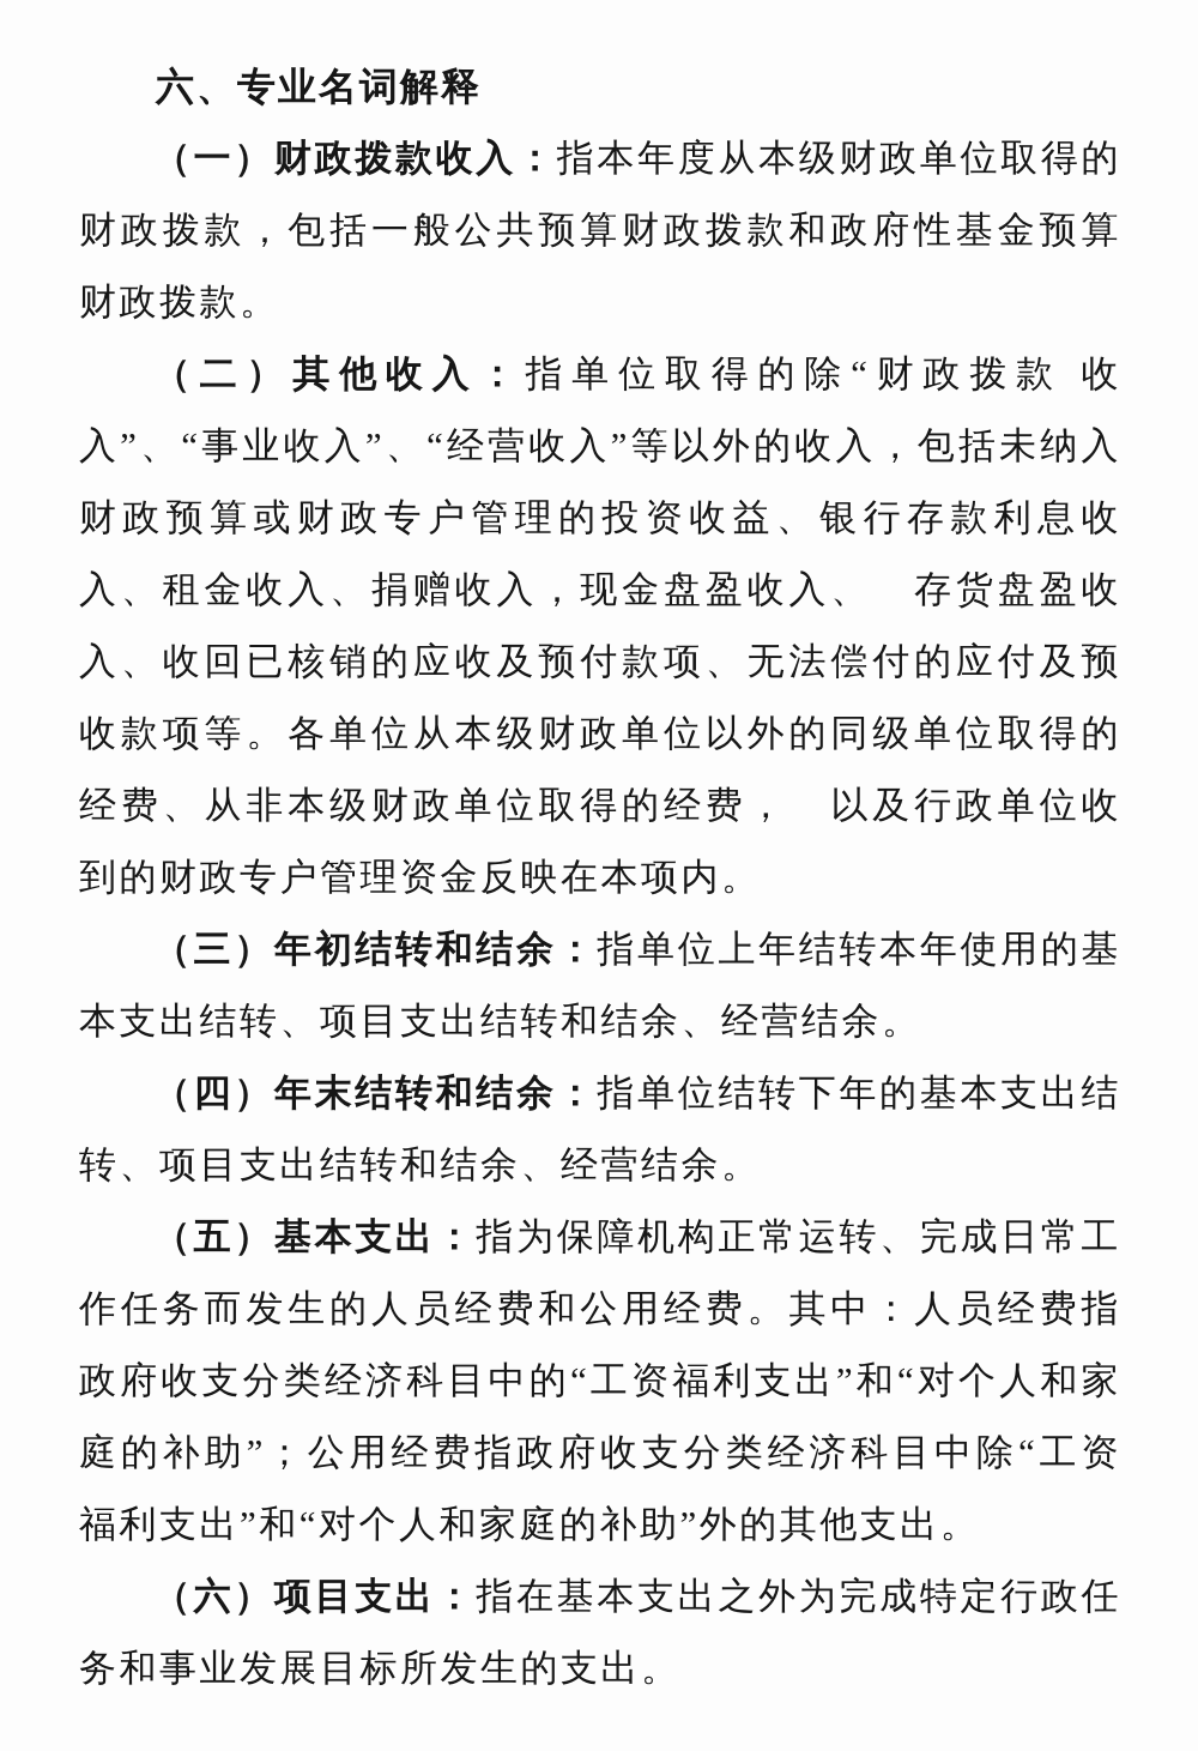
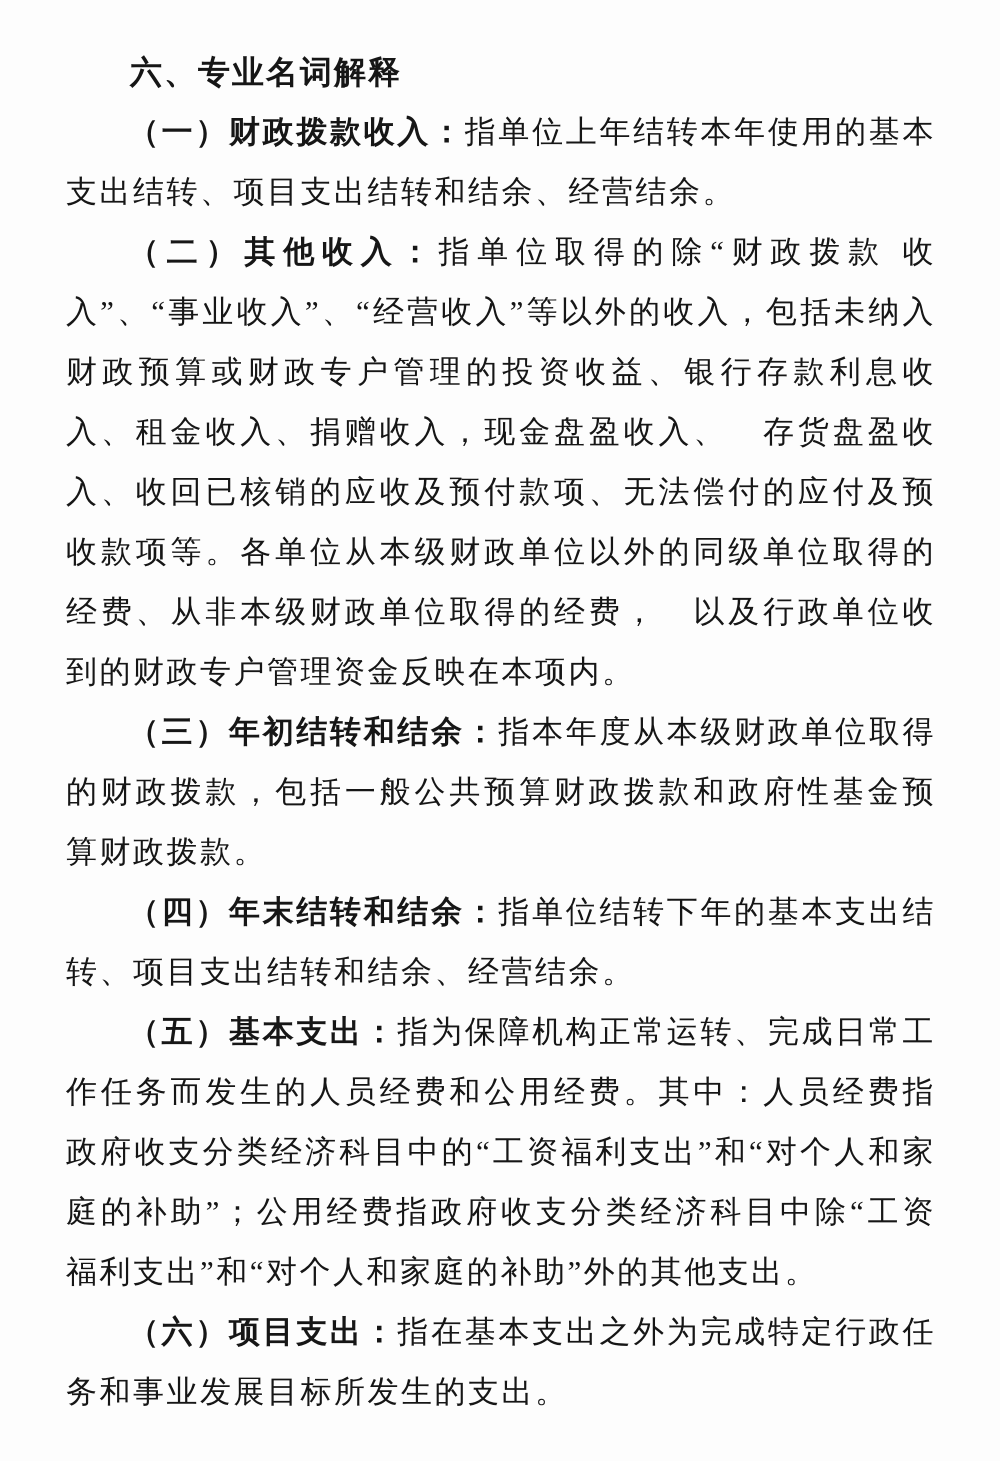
  六、专业名词解释
- （一）财政拨款收入：指本年度从本级财政单位取得的财政拨款，包括一般公共预算财政拨款和政府性基金预算财政拨款。
+ （一）财政拨款收入：指单位上年结转本年使用的基本支出结转、项目支出结转和结余、经营结余。
  （二）其他收入：指单位取得的除“财政拨款 收入”、“事业收入”、“经营收入”等以外的收入，包括未纳入财政预算或财政专户管理的投资收益、银行存款利息收入、租金收入、捐赠收入，现金盘盈收入、 存货盘盈收入、收回已核销的应收及预付款项、无法偿付的应付及预收款项等。各单位从本级财政单位以外的同级单位取得的经费、从非本级财政单位取得的经费， 以及行政单位收到的财政专户管理资金反映在本项内。
- （三）年初结转和结余：指单位上年结转本年使用的基本支出结转、项目支出结转和结余、经营结余。
+ （三）年初结转和结余：指本年度从本级财政单位取得的财政拨款，包括一般公共预算财政拨款和政府性基金预算财政拨款。
  （四）年末结转和结余：指单位结转下年的基本支出结转、项目支出结转和结余、经营结余。
  （五）基本支出：指为保障机构正常运转、完成日常工作任务而发生的人员经费和公用经费。其中：人员经费指政府收支分类经济科目中的“工资福利支出”和“对个人和家庭的补助”；公用经费指政府收支分类经济科目中除“工资福利支出”和“对个人和家庭的补助”外的其他支出。
  （六）项目支出：指在基本支出之外为完成特定行政任务和事业发展目标所发生的支出。
